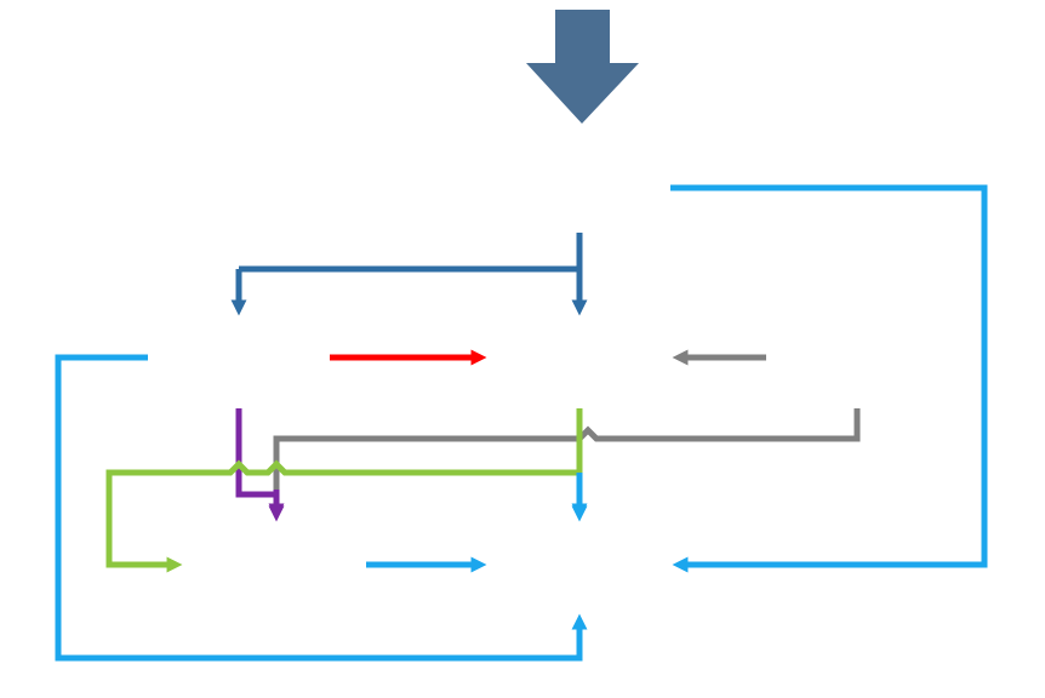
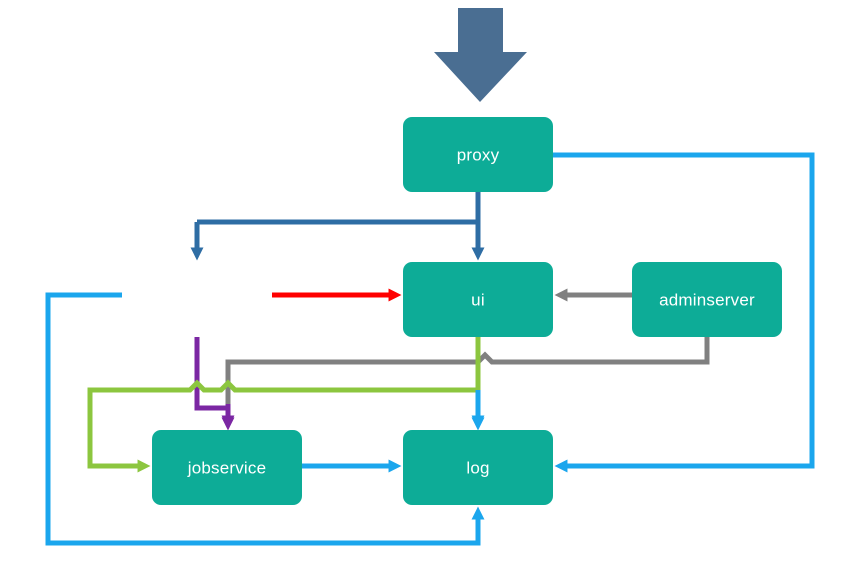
+ proxy
+ ui
+ adminserver
+ jobservice
+ log
